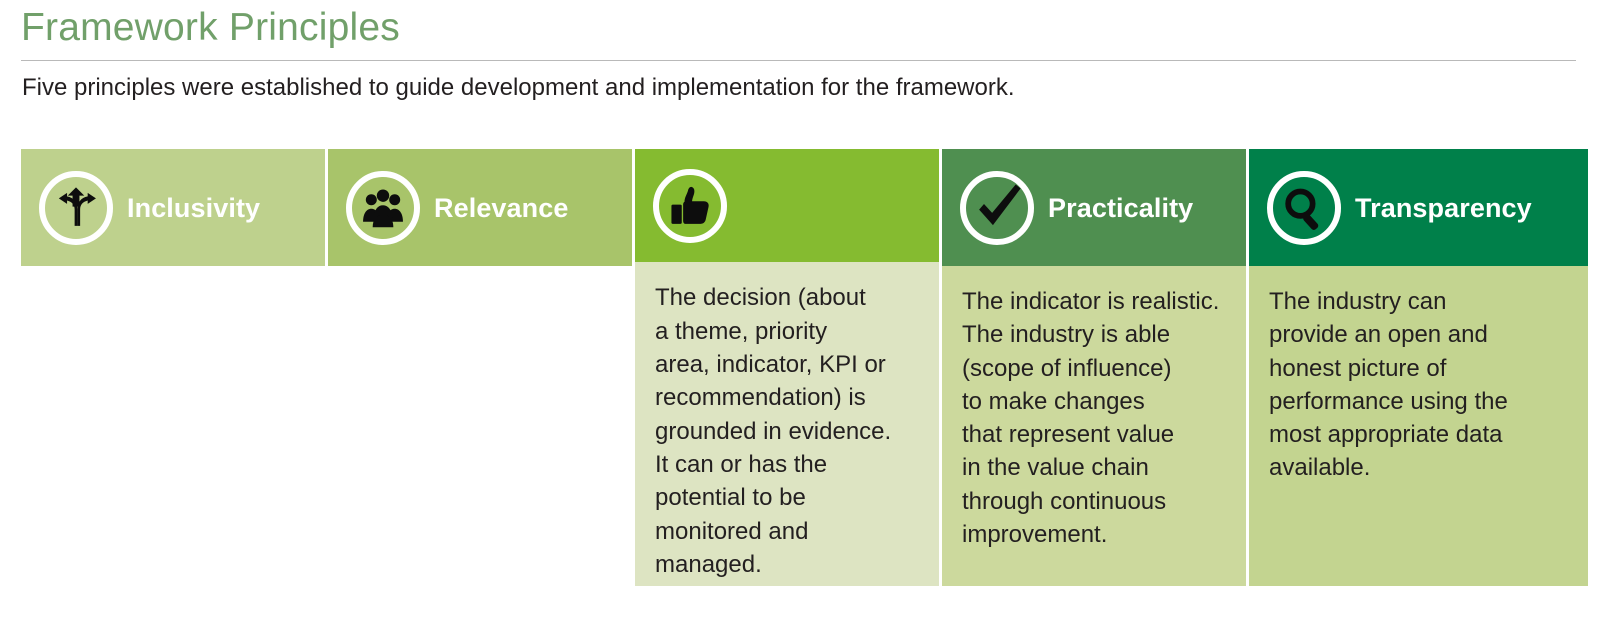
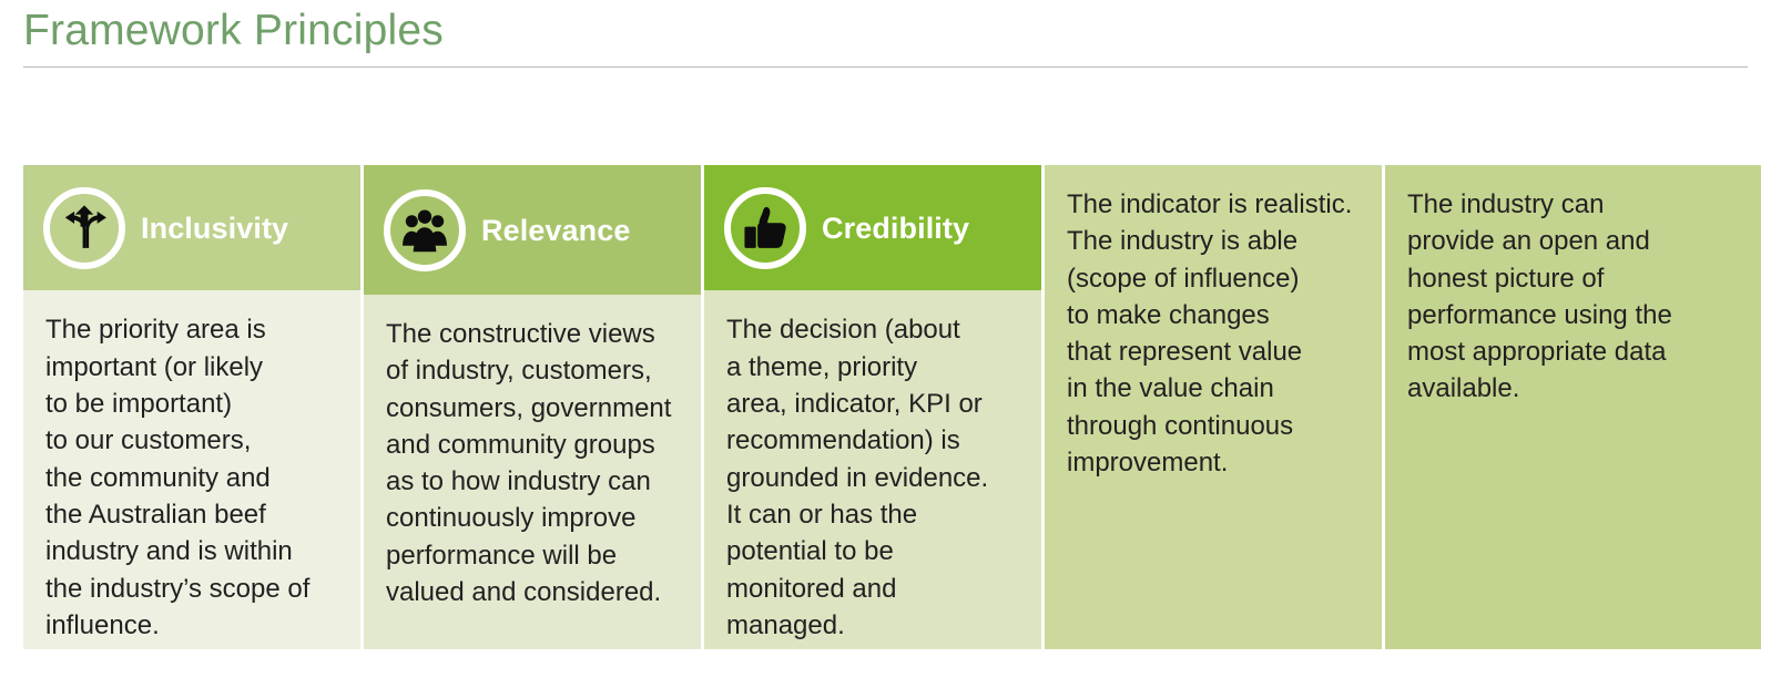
  Framework Principles
- Five principles were established to guide development and implementation for the framework.
  Inclusivity
+ The priority area is
+ important (or likely
+ to be important)
+ to our customers,
+ the community and
+ the Australian beef
+ industry and is within
+ the industry’s scope of
+ influence.
  Relevance
+ The constructive views
+ of industry, customers,
+ consumers, government
+ and community groups
+ as to how industry can
+ continuously improve
+ performance will be
+ valued and considered.
+ Credibility
  The decision (about
  a theme, priority
  area, indicator, KPI or
  recommendation) is
  grounded in evidence.
  It can or has the
  potential to be
  monitored and
  managed.
- Practicality
  The indicator is realistic.
  The industry is able
  (scope of influence)
  to make changes
  that represent value
  in the value chain
  through continuous
  improvement.
- Transparency
  The industry can
  provide an open and
  honest picture of
  performance using the
  most appropriate data
  available.
